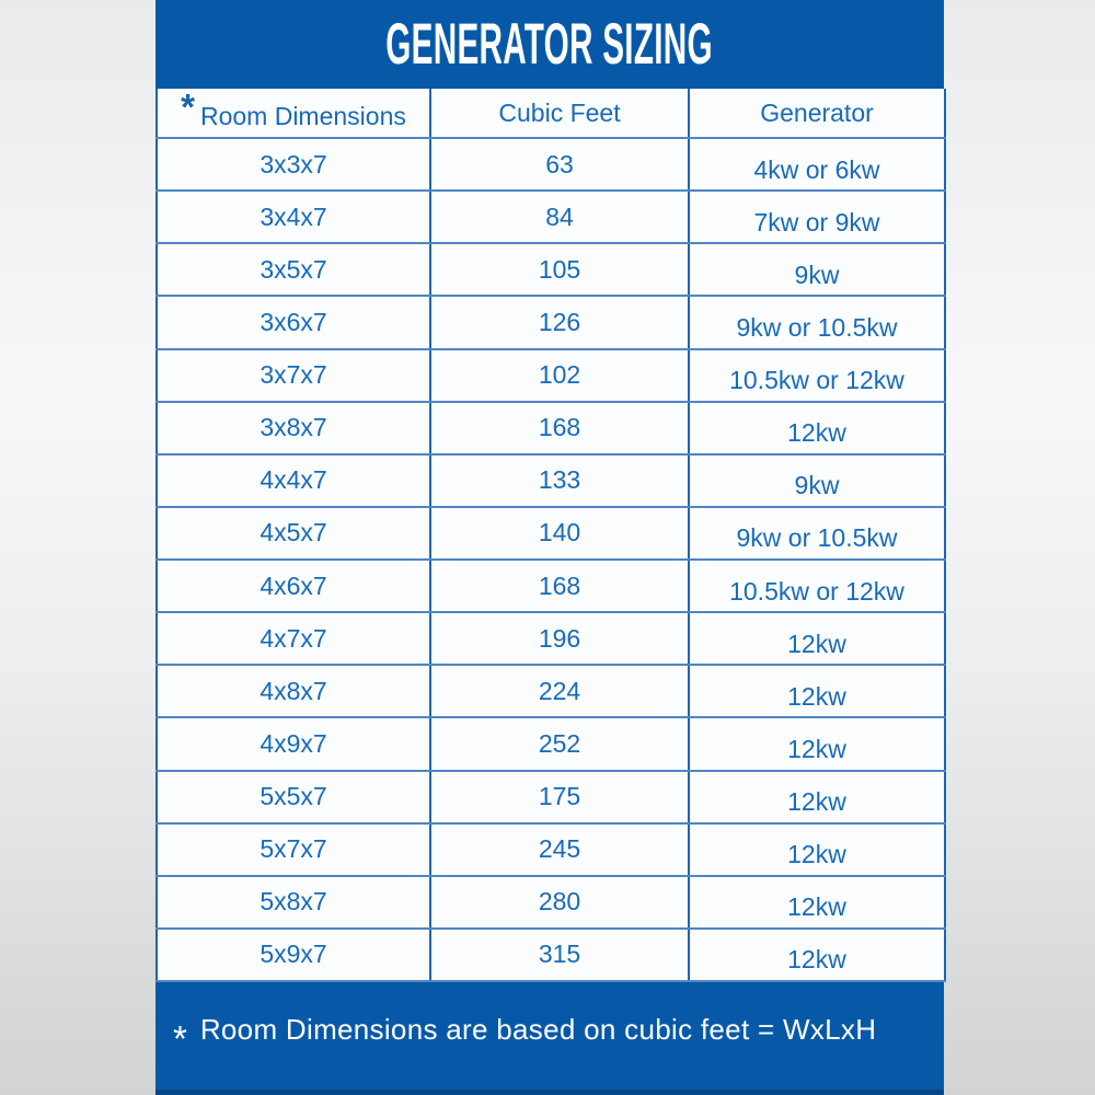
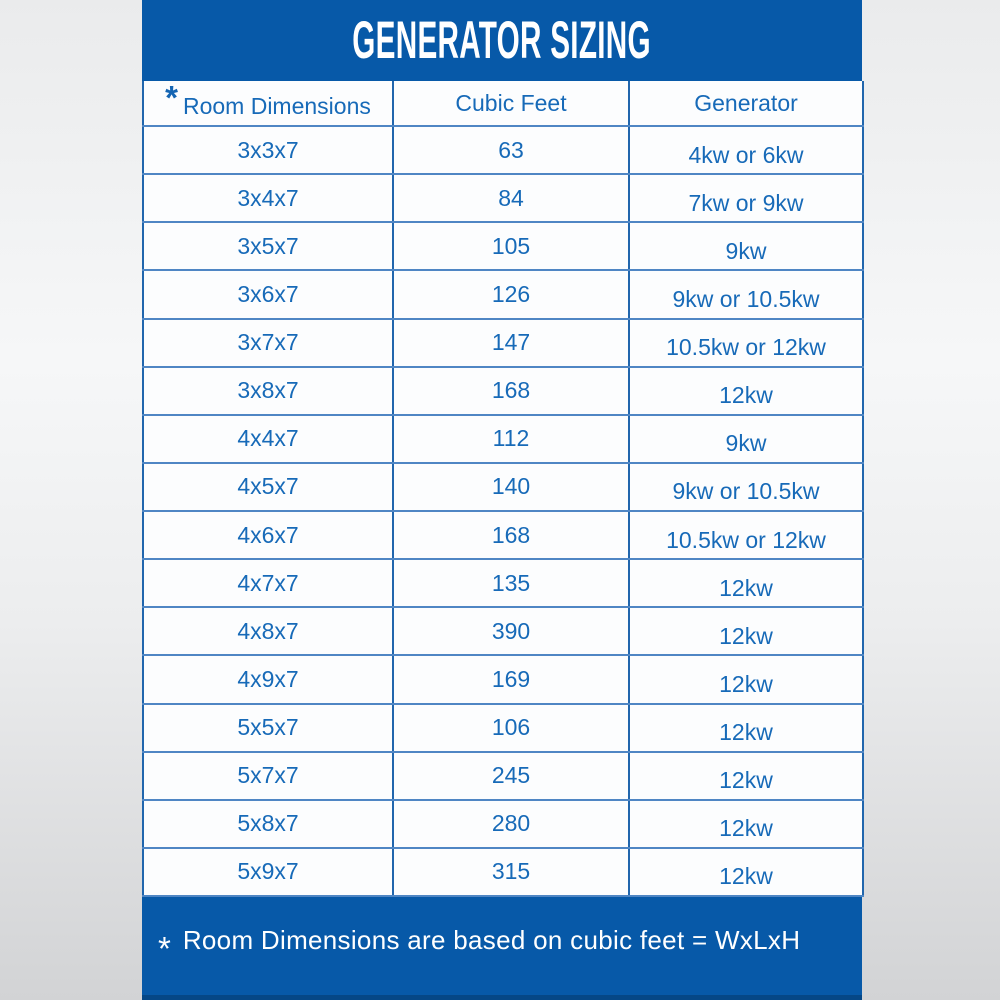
  GENERATOR SIZING
  * Room Dimensions	Cubic Feet	Generator
  3x3x7	63	4kw or 6kw
  3x4x7	84	7kw or 9kw
  3x5x7	105	9kw
  3x6x7	126	9kw or 10.5kw
- 3x7x7	102	10.5kw or 12kw
+ 3x7x7	147	10.5kw or 12kw
  3x8x7	168	12kw
- 4x4x7	133	9kw
+ 4x4x7	112	9kw
  4x5x7	140	9kw or 10.5kw
  4x6x7	168	10.5kw or 12kw
- 4x7x7	196	12kw
+ 4x7x7	135	12kw
- 4x8x7	224	12kw
+ 4x8x7	390	12kw
- 4x9x7	252	12kw
+ 4x9x7	169	12kw
- 5x5x7	175	12kw
+ 5x5x7	106	12kw
  5x7x7	245	12kw
  5x8x7	280	12kw
  5x9x7	315	12kw
  *
  Room Dimensions are based on cubic feet = WxLxH
